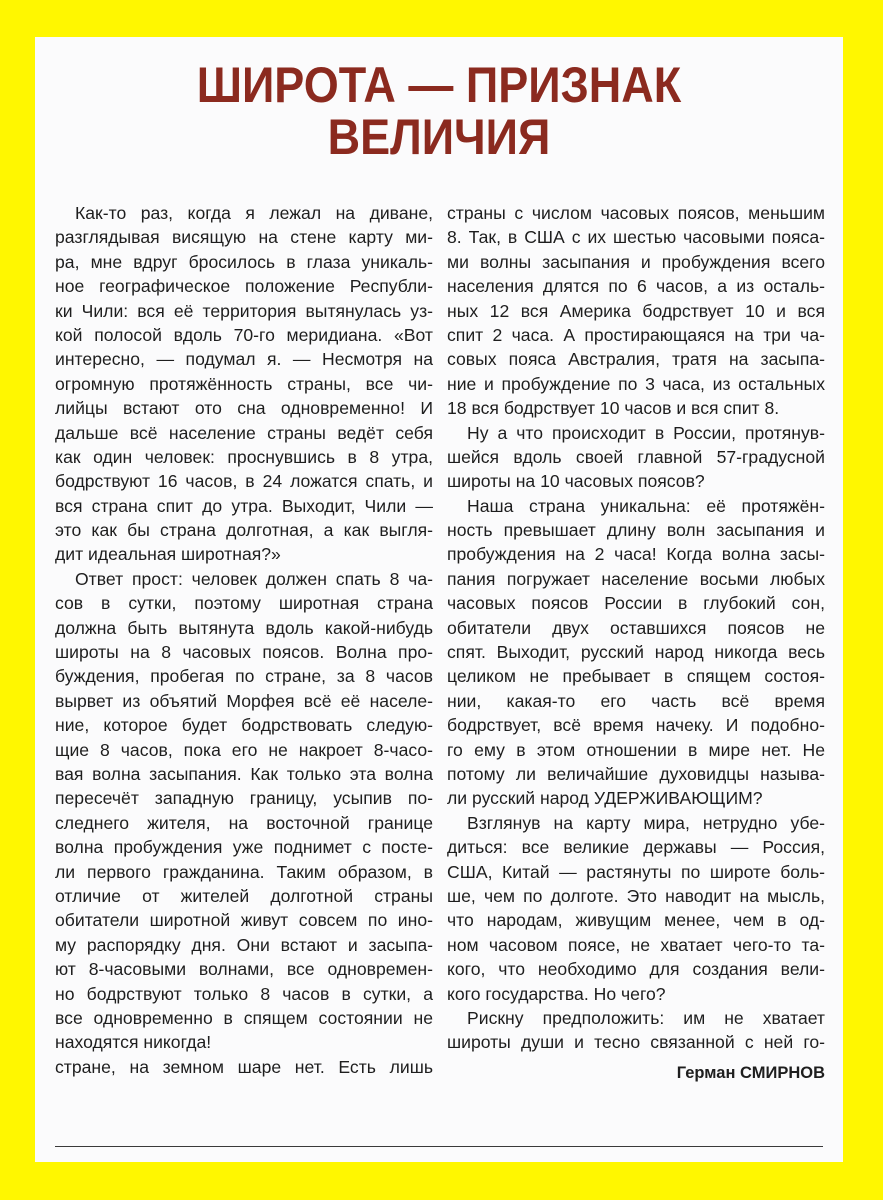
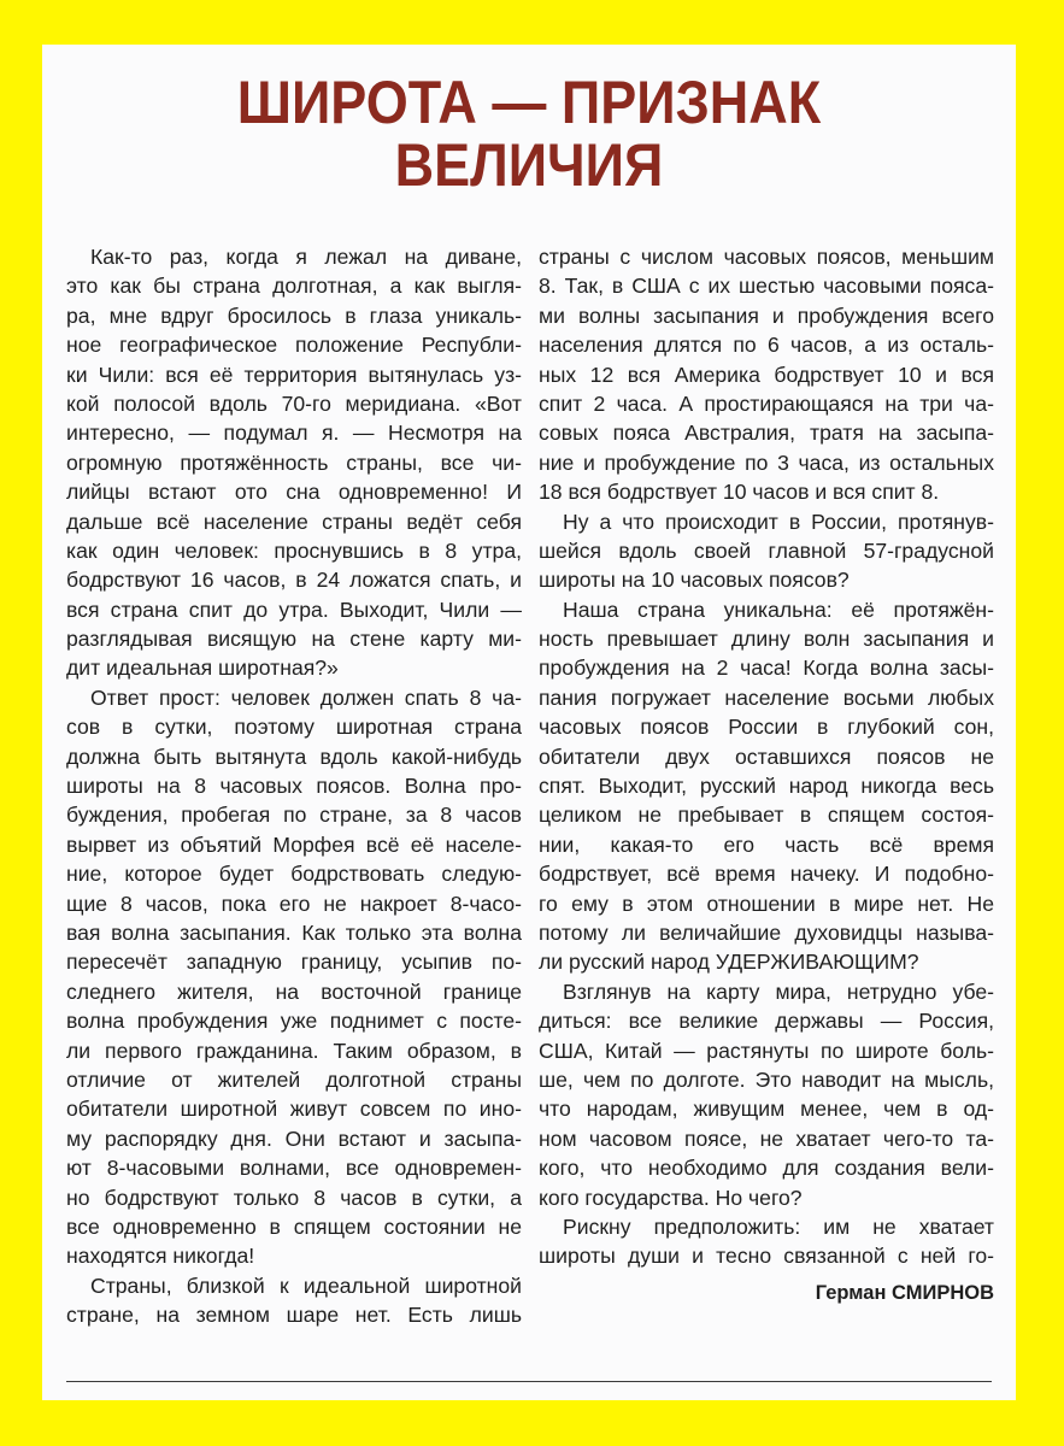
  ШИРОТА — ПРИЗНАК
  ВЕЛИЧИЯ
  Как-то раз, когда я лежал на диване,
- разглядывая висящую на стене карту ми-
+ это как бы страна долготная, а как выгля-
  ра, мне вдруг бросилось в глаза уникаль-
  ное географическое положение Республи-
  ки Чили: вся её территория вытянулась уз-
  кой полосой вдоль 70-го меридиана. «Вот
  интересно, — подумал я. — Несмотря на
  огромную протяжённость страны, все чи-
  лийцы встают ото сна одновременно! И
  дальше всё население страны ведёт себя
  как один человек: проснувшись в 8 утра,
  бодрствуют 16 часов, в 24 ложатся спать, и
  вся страна спит до утра. Выходит, Чили —
- это как бы страна долготная, а как выгля-
+ разглядывая висящую на стене карту ми-
  дит идеальная широтная?»
  Ответ прост: человек должен спать 8 ча-
  сов в сутки, поэтому широтная страна
  должна быть вытянута вдоль какой-нибудь
  широты на 8 часовых поясов. Волна про-
  буждения, пробегая по стране, за 8 часов
  вырвет из объятий Морфея всё её населе-
  ние, которое будет бодрствовать следую-
  щие 8 часов, пока его не накроет 8-часо-
  вая волна засыпания. Как только эта волна
  пересечёт западную границу, усыпив по-
  следнего жителя, на восточной границе
  волна пробуждения уже поднимет с посте-
  ли первого гражданина. Таким образом, в
  отличие от жителей долготной страны
  обитатели широтной живут совсем по ино-
  му распорядку дня. Они встают и засыпа-
  ют 8-часовыми волнами, все одновремен-
  но бодрствуют только 8 часов в сутки, а
  все одновременно в спящем состоянии не
  находятся никогда!
+ Страны, близкой к идеальной широтной
  стране, на земном шаре нет. Есть лишь
  страны с числом часовых поясов, меньшим
  8. Так, в США с их шестью часовыми пояса-
  ми волны засыпания и пробуждения всего
  населения длятся по 6 часов, а из осталь-
  ных 12 вся Америка бодрствует 10 и вся
  спит 2 часа. А простирающаяся на три ча-
  совых пояса Австралия, тратя на засыпа-
  ние и пробуждение по 3 часа, из остальных
  18 вся бодрствует 10 часов и вся спит 8.
  Ну а что происходит в России, протянув-
  шейся вдоль своей главной 57-градусной
  широты на 10 часовых поясов?
  Наша страна уникальна: её протяжён-
  ность превышает длину волн засыпания и
  пробуждения на 2 часа! Когда волна засы-
  пания погружает население восьми любых
  часовых поясов России в глубокий сон,
  обитатели двух оставшихся поясов не
  спят. Выходит, русский народ никогда весь
  целиком не пребывает в спящем состоя-
  нии, какая-то его часть всё время
  бодрствует, всё время начеку. И подобно-
  го ему в этом отношении в мире нет. Не
  потому ли величайшие духовидцы называ-
  ли русский народ УДЕРЖИВАЮЩИМ?
  Взглянув на карту мира, нетрудно убе-
  диться: все великие державы — Россия,
  США, Китай — растянуты по широте боль-
  ше, чем по долготе. Это наводит на мысль,
  что народам, живущим менее, чем в од-
  ном часовом поясе, не хватает чего-то та-
  кого, что необходимо для создания вели-
  кого государства. Но чего?
  Рискну предположить: им не хватает
  широты души и тесно связанной с ней го-
  Герман СМИРНОВ
